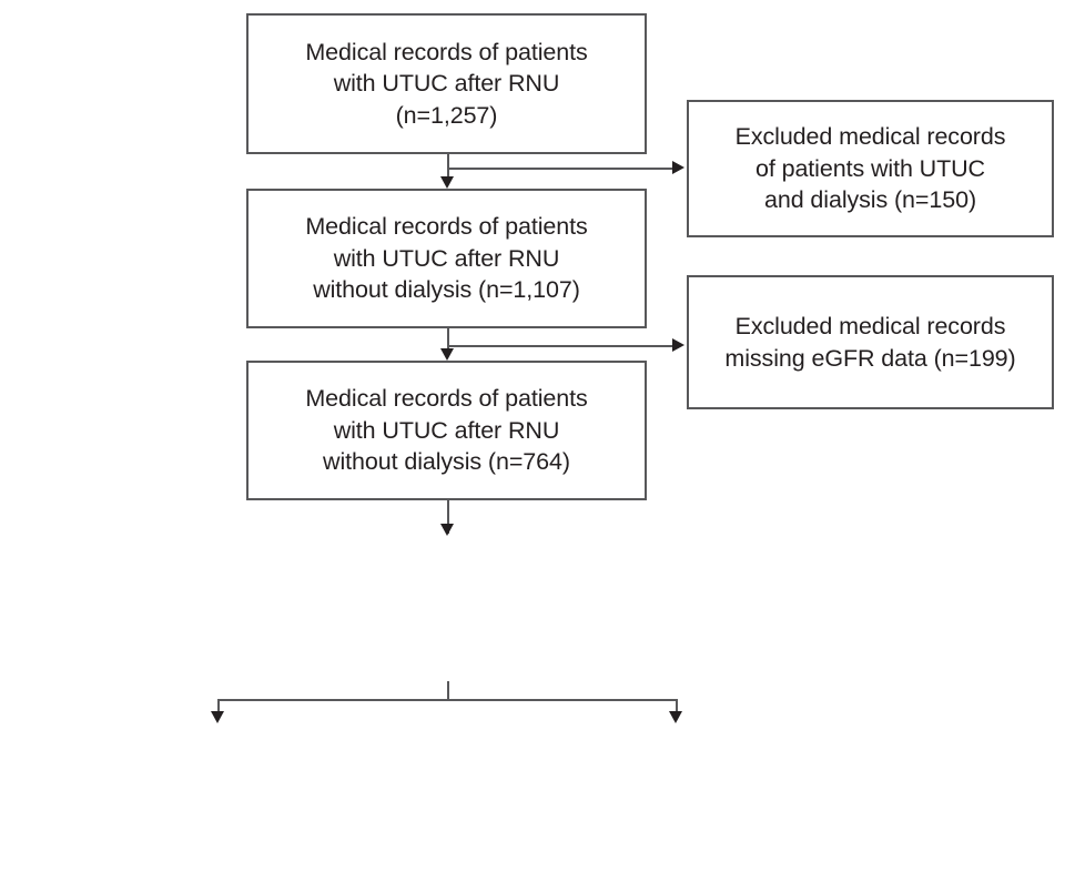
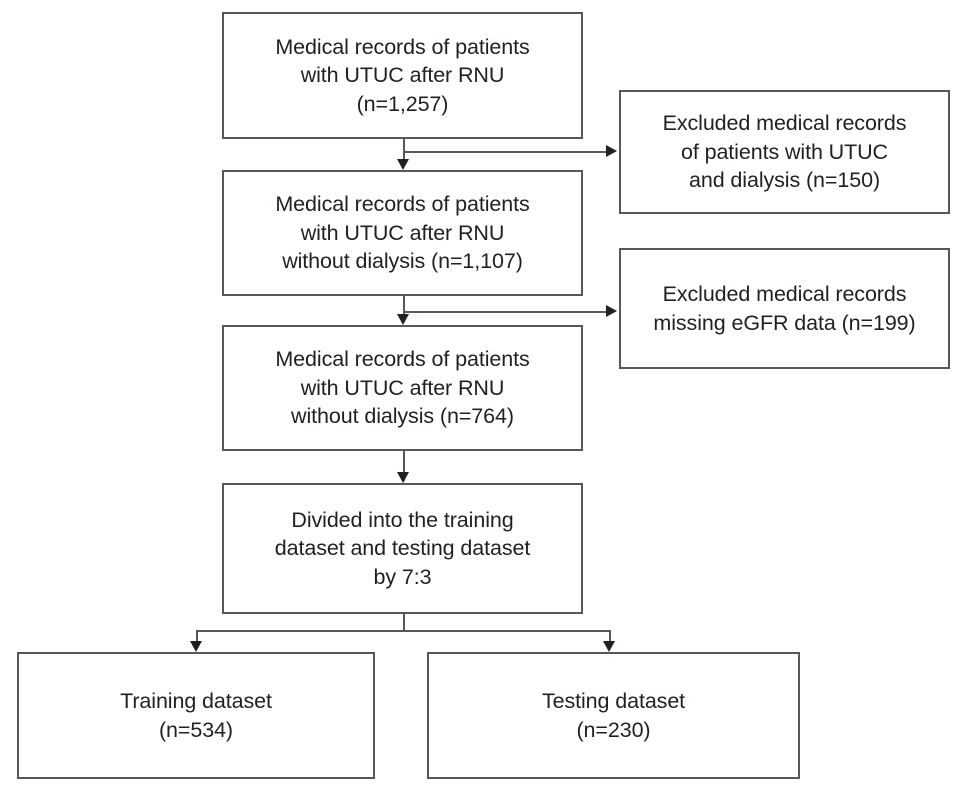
  Medical records of patients
  with UTUC after RNU
  (n=1,257)
  Excluded medical records
  of patients with UTUC
  and dialysis (n=150)
  Medical records of patients
  with UTUC after RNU
  without dialysis (n=1,107)
  Excluded medical records
  missing eGFR data (n=199)
  Medical records of patients
  with UTUC after RNU
  without dialysis (n=764)
+ Divided into the training
+ dataset and testing dataset
+ by 7:3
+ Training dataset
+ (n=534)
+ Testing dataset
+ (n=230)
